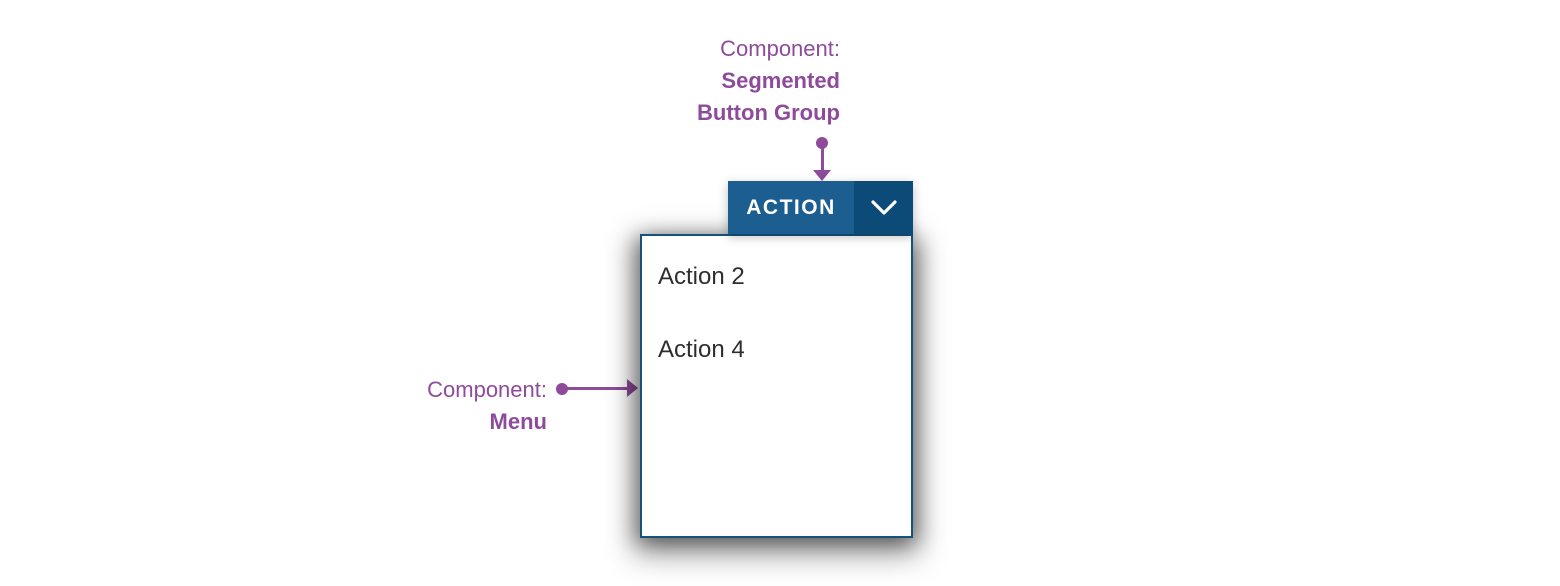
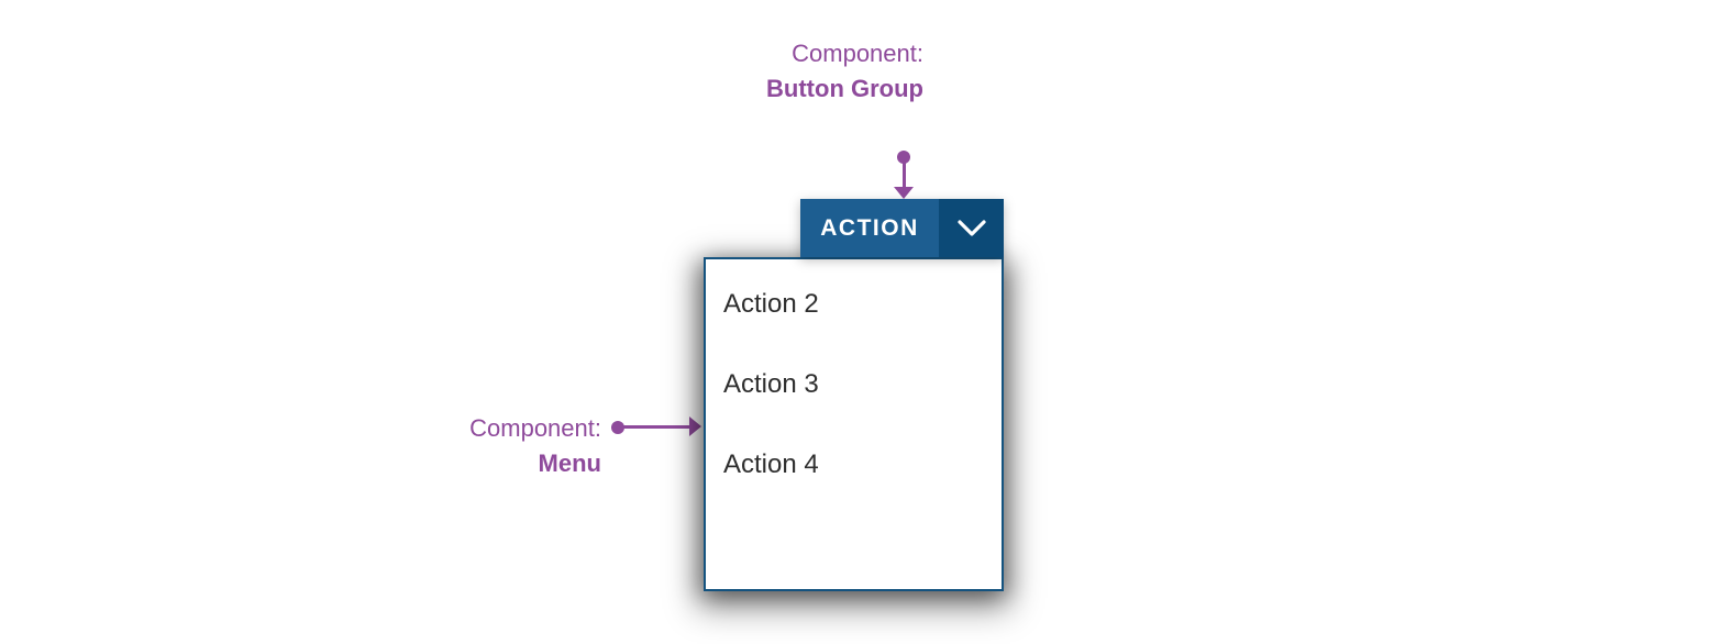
  Component:
- Segmented
  Button Group
  Component:
  Menu
  ACTION
  Action 2
+ Action 3
  Action 4
